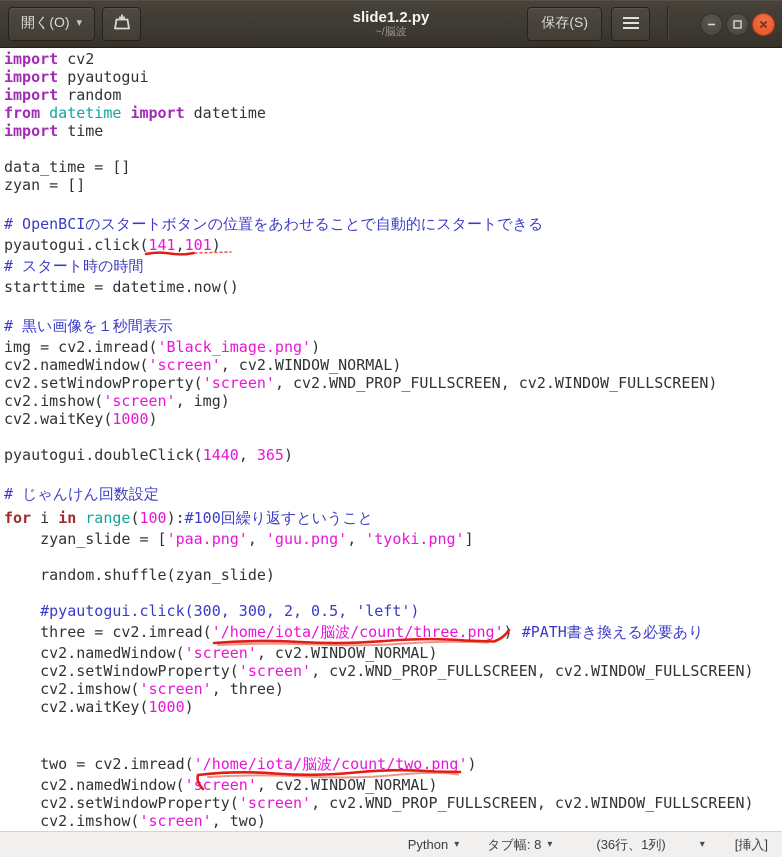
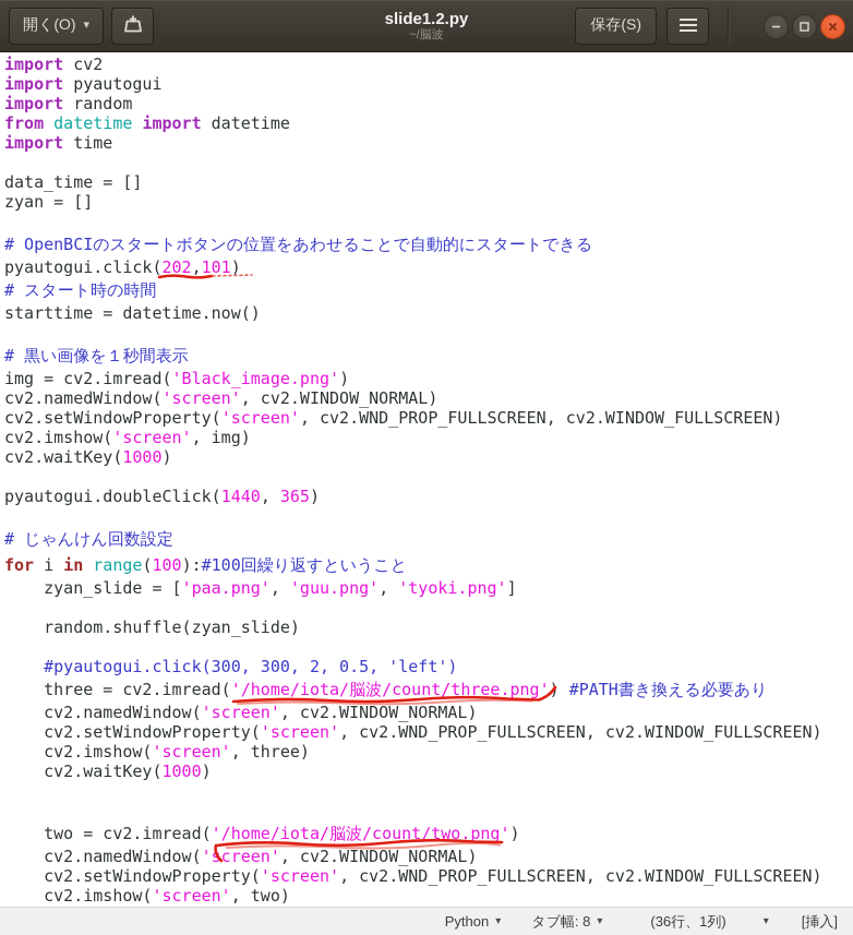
  開く(O)
  ▾
  slide1.2.py
  ~/脳波
  保存(S)
  import cv2
  import pyautogui
  import random
  from datetime import datetime
  import time
  data_time = []
  zyan = []
  # OpenBCIのスタートボタンの位置をあわせることで自動的にスタートできる
- pyautogui.click(141,101)
+ pyautogui.click(202,101)
  # スタート時の時間
  starttime = datetime.now()
  # 黒い画像を１秒間表示
  img = cv2.imread('Black_image.png')
  cv2.namedWindow('screen', cv2.WINDOW_NORMAL)
  cv2.setWindowProperty('screen', cv2.WND_PROP_FULLSCREEN, cv2.WINDOW_FULLSCREEN)
  cv2.imshow('screen', img)
  cv2.waitKey(1000)
  pyautogui.doubleClick(1440, 365)
  # じゃんけん回数設定
  for i in range(100):#100回繰り返すということ
  zyan_slide = ['paa.png', 'guu.png', 'tyoki.png']
  random.shuffle(zyan_slide)
  #pyautogui.click(300, 300, 2, 0.5, 'left')
  three = cv2.imread('/home/iota/脳波/count/three.png' #PATH書き換える必要あり
  cv2.namedWindow('screen', cv2.WINDOW_NORMAL)
  cv2.setWindowProperty('screen', cv2.WND_PROP_FULLSCREEN, cv2.WINDOW_FULLSCREEN)
  cv2.imshow('screen', three)
  cv2.waitKey(1000)
  two = cv2.imread('/home/iota/脳波/count/two.png')
  cv2.namedWindow('screen', cv2.WINDOW_NORMAL)
  cv2.setWindowProperty('screen', cv2.WND_PROP_FULLSCREEN, cv2.WINDOW_FULLSCREEN)
  cv2.imshow('screen', two)
  Python
  ▾
  タブ幅: 8
  ▾
  (36行、1列)
  ▾
  [挿入]
